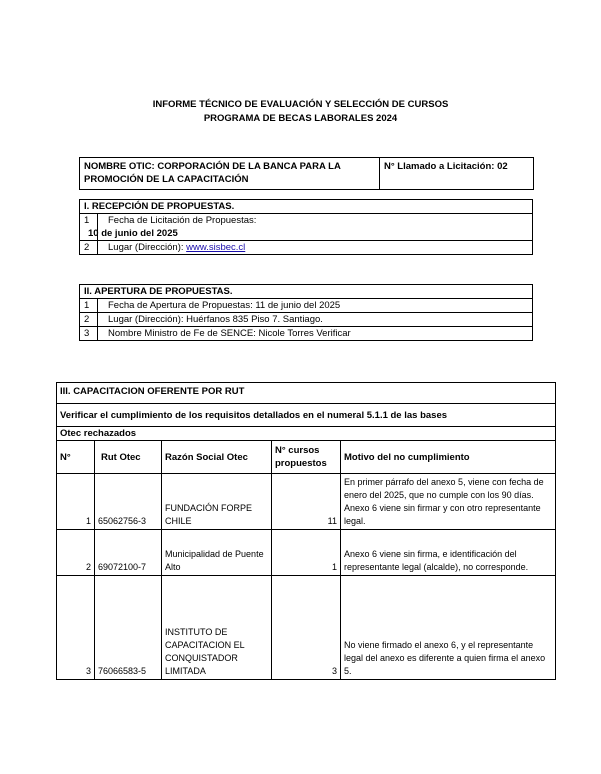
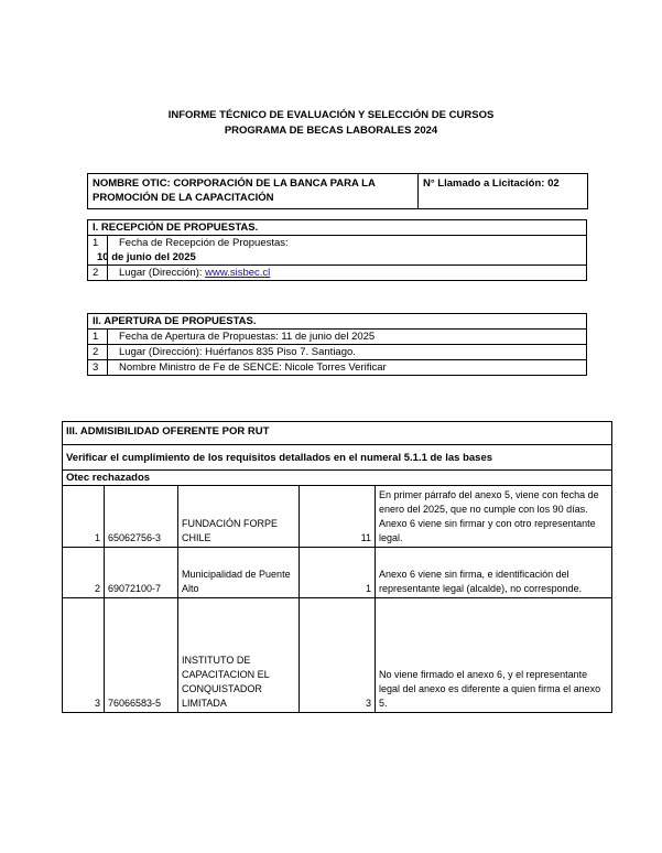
  INFORME TÉCNICO DE EVALUACIÓN Y SELECCIÓN DE CURSOS
  PROGRAMA DE BECAS LABORALES 2024
  NOMBRE OTIC: CORPORACIÓN DE LA BANCA PARA LA PROMOCIÓN DE LA CAPACITACIÓN	N° Llamado a Licitación: 02
  I. RECEPCIÓN DE PROPUESTAS.
- 1	Fecha de Licitación de Propuestas:
+ 1	Fecha de Recepción de Propuestas:
  10 de junio del 2025
  2	Lugar (Dirección): www.sisbec.cl
  II. APERTURA DE PROPUESTAS.
  1	Fecha de Apertura de Propuestas: 11 de junio del 2025
  2	Lugar (Dirección): Huérfanos 835 Piso 7. Santiago.
  3	Nombre Ministro de Fe de SENCE: Nicole Torres Verificar
- III. CAPACITACION OFERENTE POR RUT
+ III. ADMISIBILIDAD OFERENTE POR RUT
  Verificar el cumplimiento de los requisitos detallados en el numeral 5.1.1 de las bases
  Otec rechazados
- N°	Rut Otec	Razón Social Otec	N° cursos propuestos	Motivo del no cumplimiento
  1	65062756-3	FUNDACIÓN FORPE CHILE	11	En primer párrafo del anexo 5, viene con fecha de enero del 2025, que no cumple con los 90 días. Anexo 6 viene sin firmar y con otro representante legal.
  2	69072100-7	Municipalidad de Puente Alto	1	Anexo 6 viene sin firma, e identificación del representante legal (alcalde), no corresponde.
  3	76066583-5	INSTITUTO DE CAPACITACION EL CONQUISTADOR LIMITADA	3	No viene firmado el anexo 6, y el representante legal del anexo es diferente a quien firma el anexo 5.
